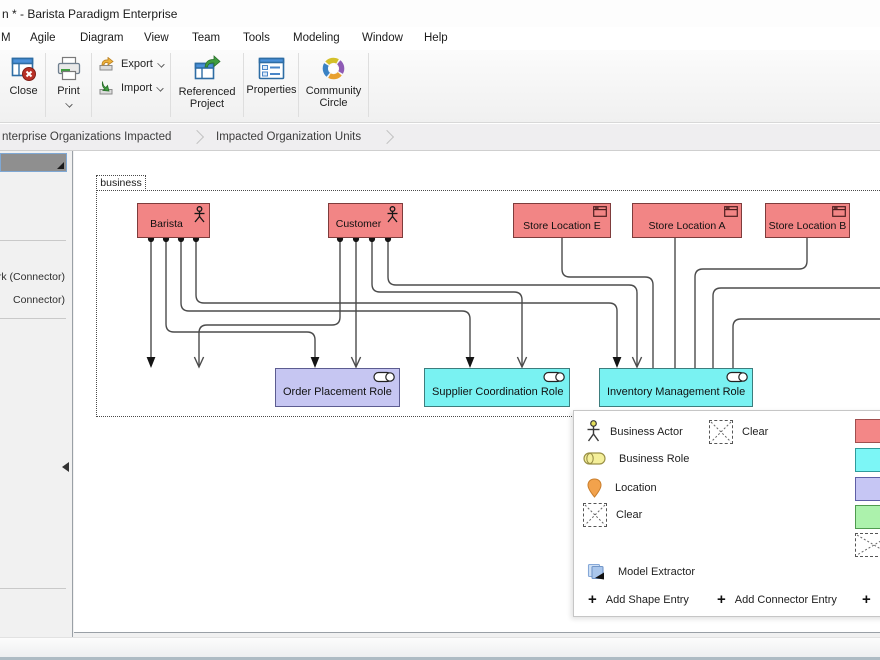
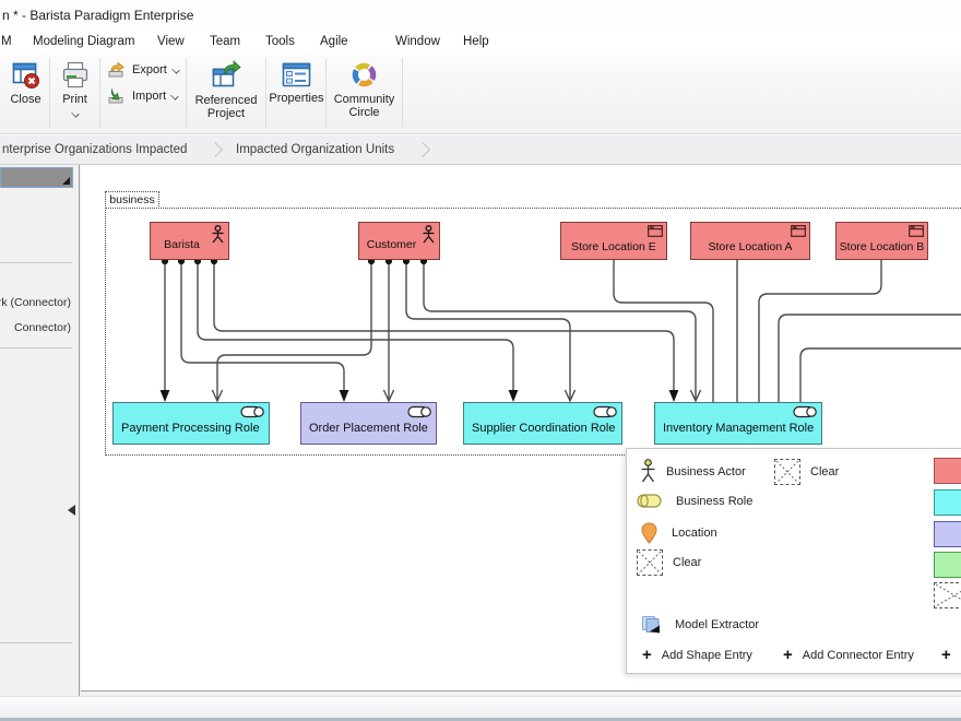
  n * - Barista Paradigm Enterprise
  M
- Agile
+ Modeling
  Diagram
  View
  Team
  Tools
- Modeling
+ Agile
  Window
  Help
  Close
  Print
  Export
  Import
  Referenced
  Project
  Properties
  Community
  Circle
  nterprise Organizations Impacted
  Impacted Organization Units
  k (Connector)
  Connector)
  business
  Barista
  Customer
  Store Location E
  Store Location A
  Store Location B
+ Payment Processing Role
  Order Placement Role
  Supplier Coordination Role
  Inventory Management Role
  Business Actor
  Business Role
  Location
  Clear
  Clear
  Model Extractor
  +
  Add Shape Entry
  +
  Add Connector Entry
  +
